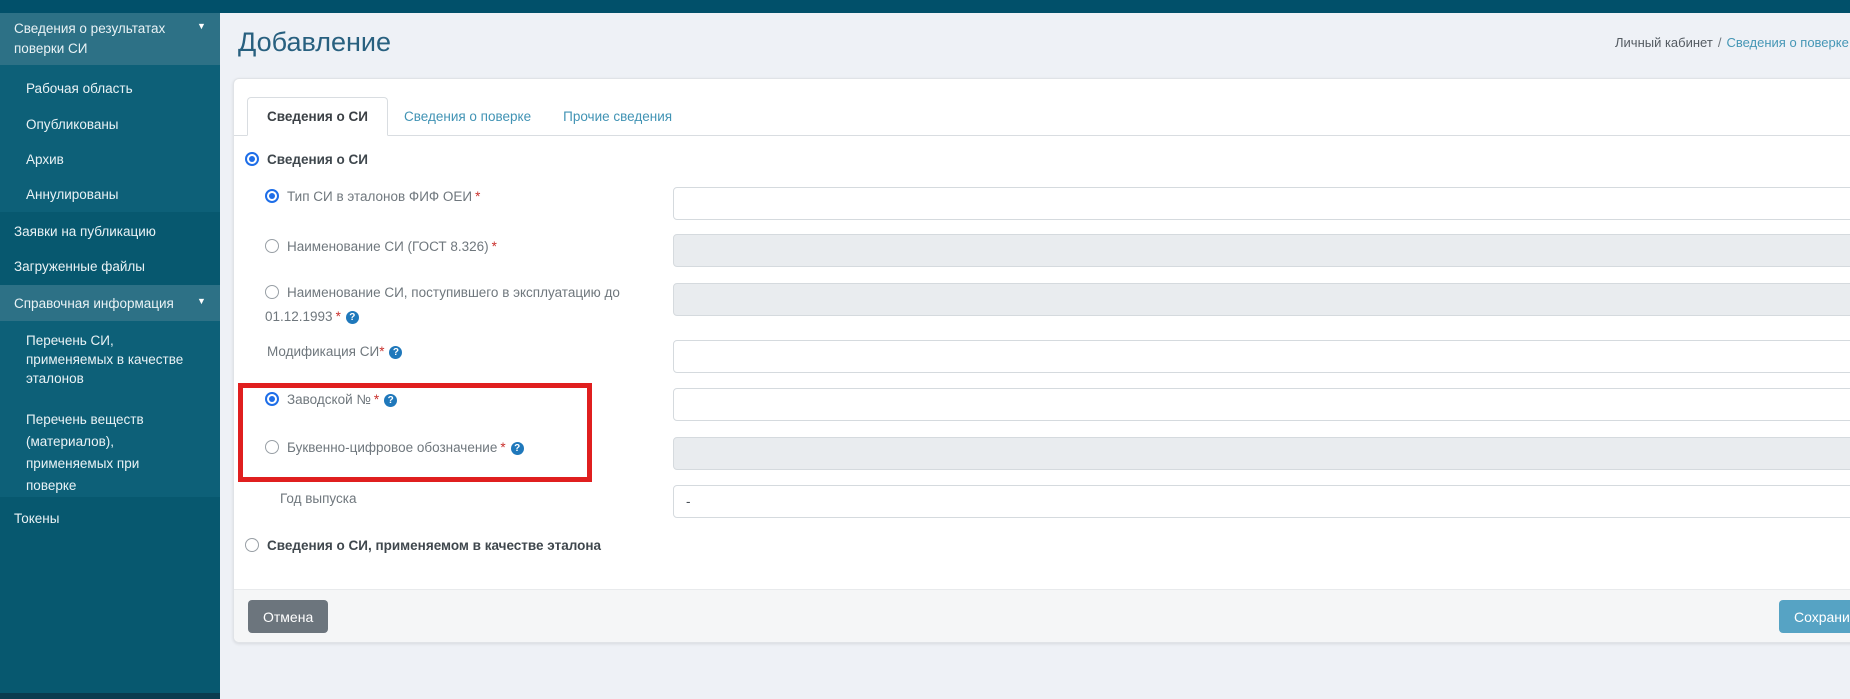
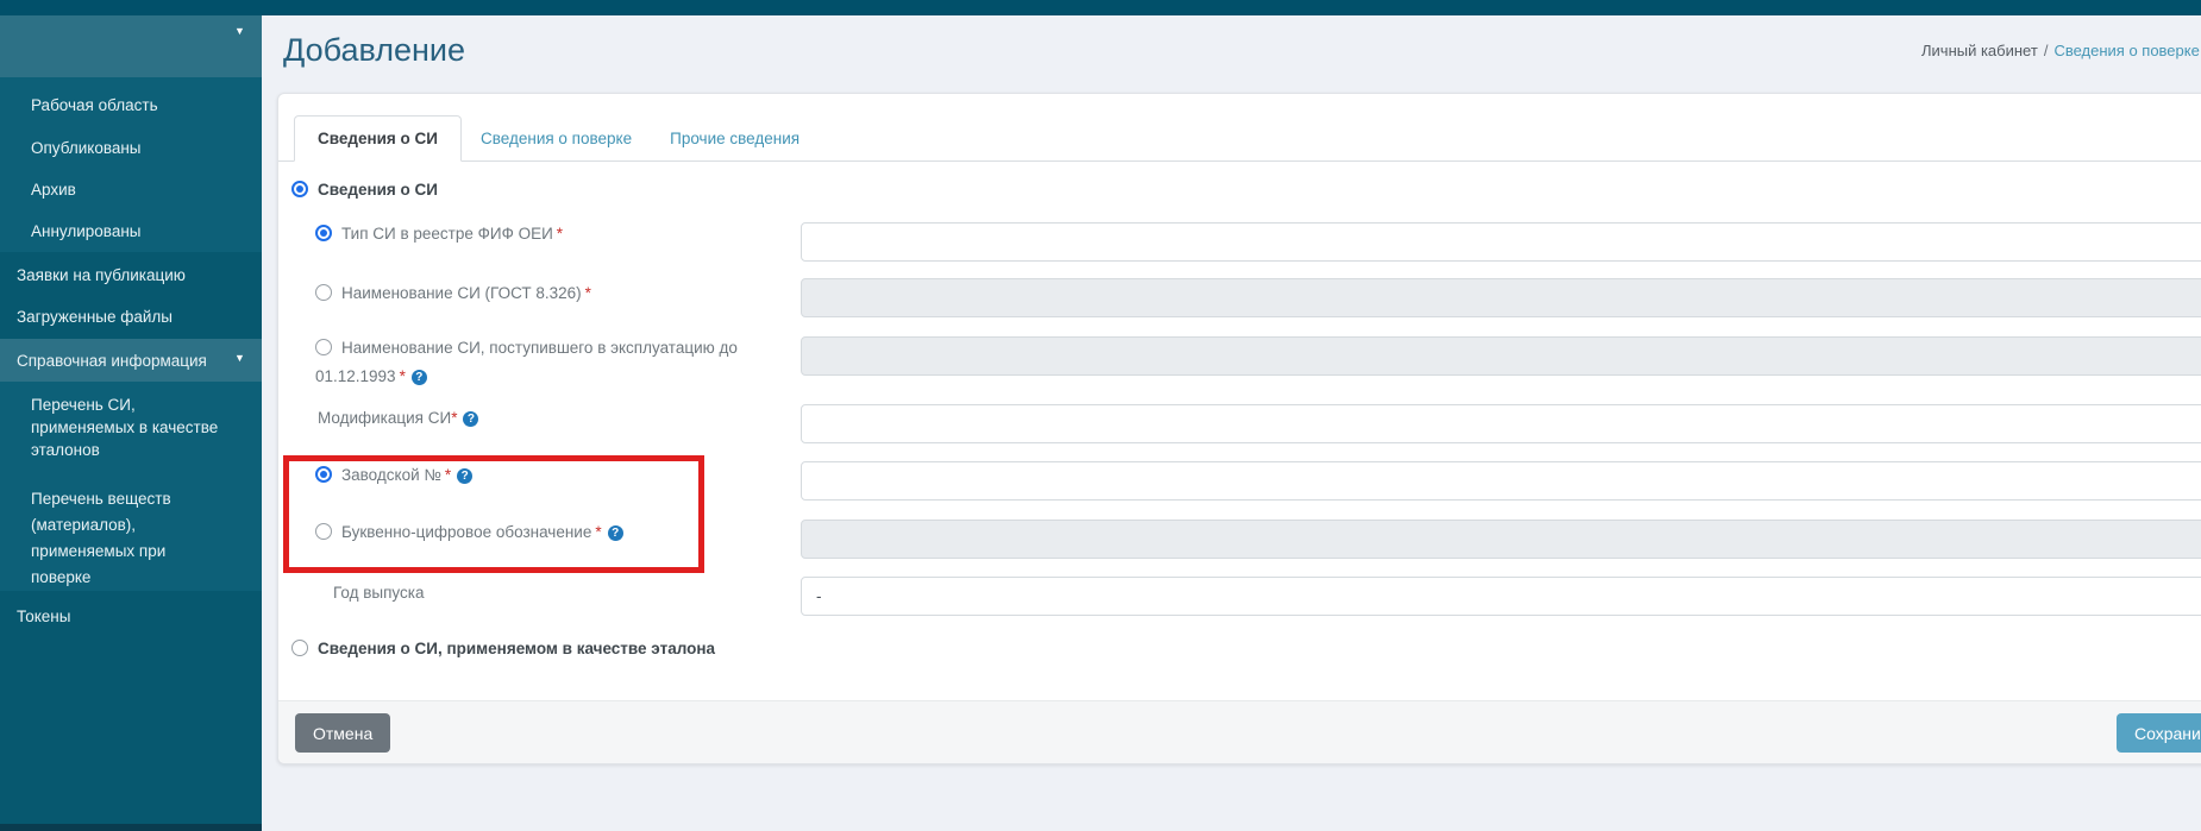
- Сведения о результатах поверки СИ
  ▼
  Рабочая область
  Опубликованы
  Архив
  Аннулированы
  Заявки на публикацию
  Загруженные файлы
  Справочная информация
  ▼
  Перечень СИ, применяемых в качестве эталонов
  Перечень веществ (материалов), применяемых при поверке
  Токены
  Добавление
  Личный кабинет / Сведения о поверке
  Сведения о СИ
  Сведения о поверке
  Прочие сведения
  Сведения о СИ
- Тип СИ в эталонов ФИФ ОЕИ *
+ Тип СИ в реестре ФИФ ОЕИ *
  Наименование СИ (ГОСТ 8.326) *
  Наименование СИ, поступившего в эксплуатацию до 01.12.1993 * ?
  Модификация СИ* ?
  Заводской № * ?
  Буквенно-цифровое обозначение * ?
  Год выпуска
  -
  Сведения о СИ, применяемом в качестве эталона
  Отмена
  Сохрани
